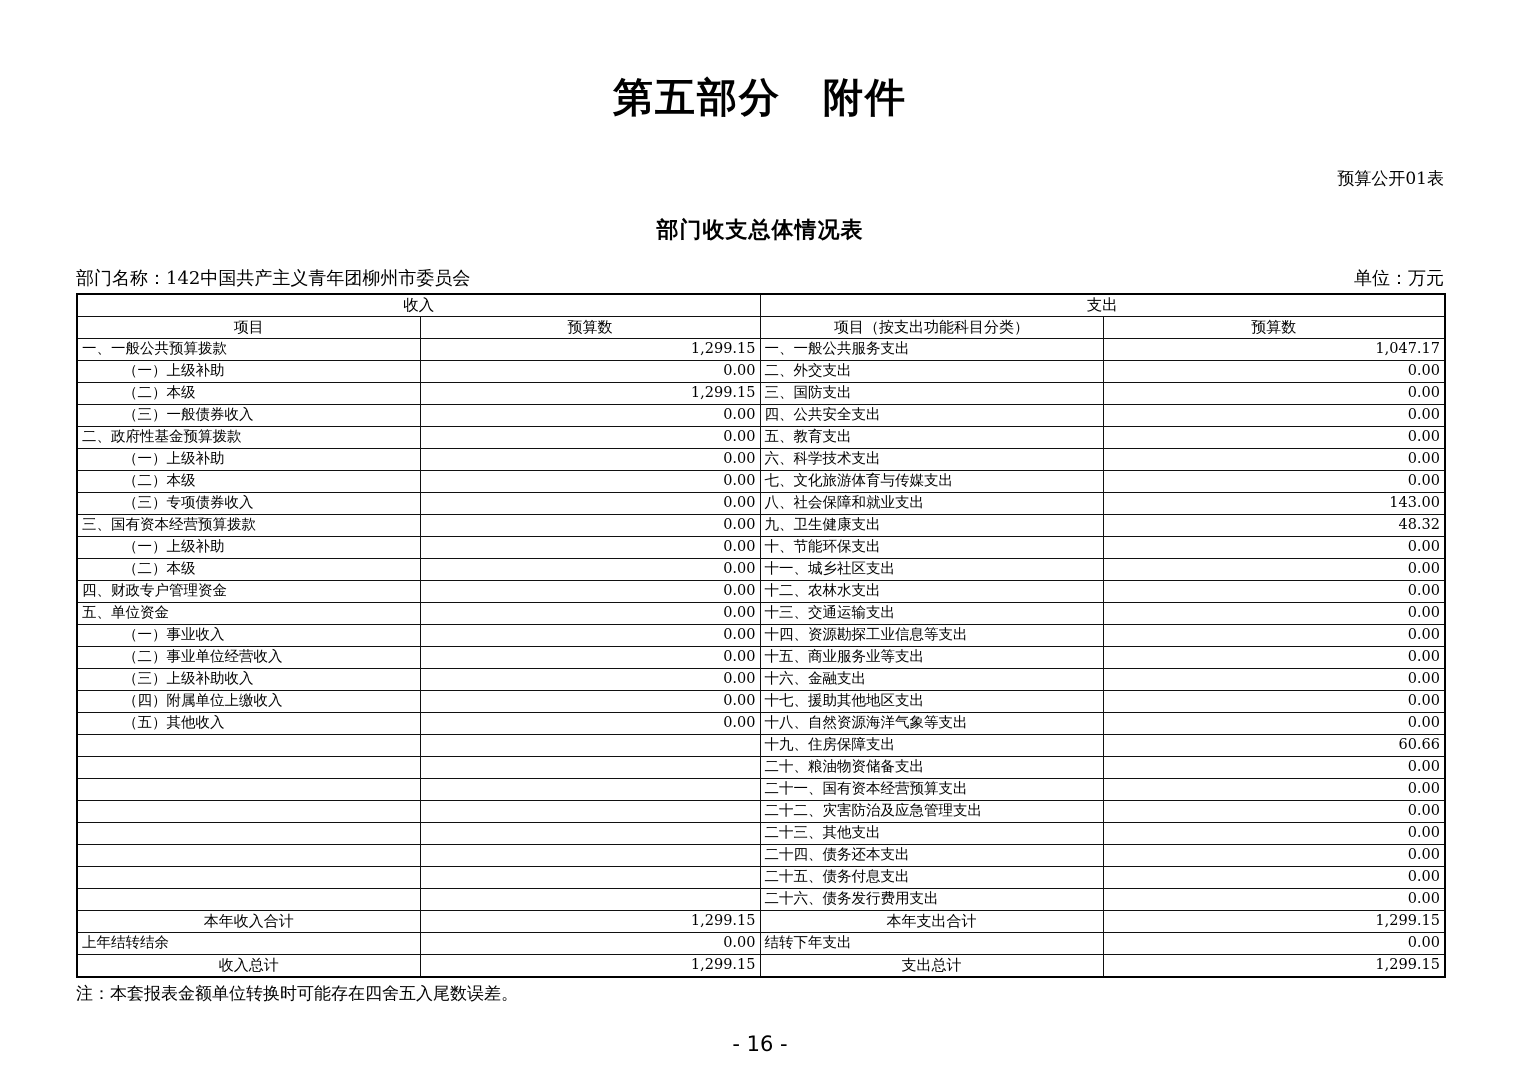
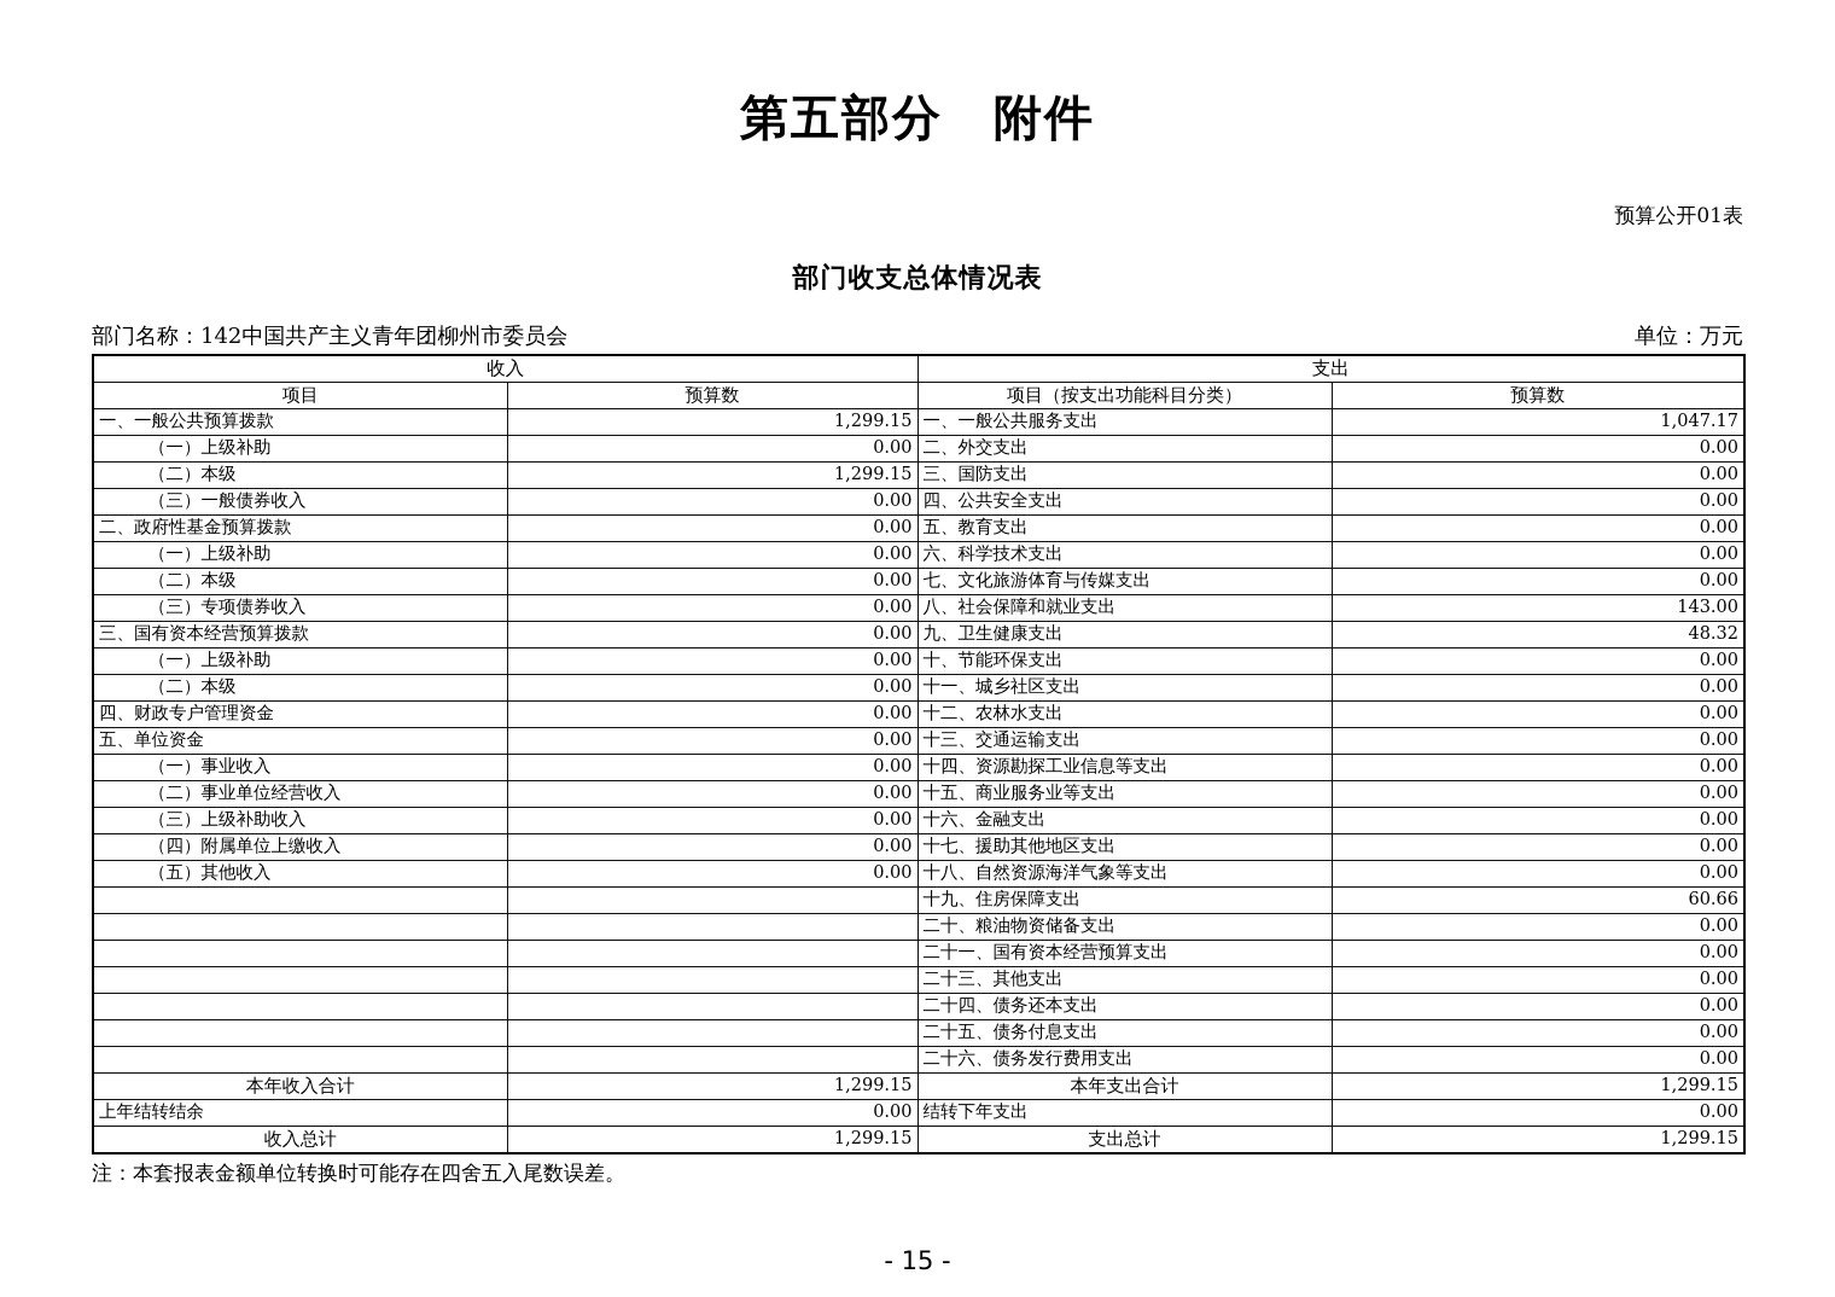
  第五部分 附件
  预算公开01表
  部门收支总体情况表
  部门名称：142中国共产主义青年团柳州市委员会
  单位：万元
  收入	支出
  项目	预算数	项目（按支出功能科目分类）	预算数
  一、一般公共预算拨款	1,299.15	一、一般公共服务支出	1,047.17
  （一）上级补助	0.00	二、外交支出	0.00
  （二）本级	1,299.15	三、国防支出	0.00
  （三）一般债券收入	0.00	四、公共安全支出	0.00
  二、政府性基金预算拨款	0.00	五、教育支出	0.00
  （一）上级补助	0.00	六、科学技术支出	0.00
  （二）本级	0.00	七、文化旅游体育与传媒支出	0.00
  （三）专项债券收入	0.00	八、社会保障和就业支出	143.00
  三、国有资本经营预算拨款	0.00	九、卫生健康支出	48.32
  （一）上级补助	0.00	十、节能环保支出	0.00
  （二）本级	0.00	十一、城乡社区支出	0.00
  四、财政专户管理资金	0.00	十二、农林水支出	0.00
  五、单位资金	0.00	十三、交通运输支出	0.00
  （一）事业收入	0.00	十四、资源勘探工业信息等支出	0.00
  （二）事业单位经营收入	0.00	十五、商业服务业等支出	0.00
  （三）上级补助收入	0.00	十六、金融支出	0.00
  （四）附属单位上缴收入	0.00	十七、援助其他地区支出	0.00
  （五）其他收入	0.00	十八、自然资源海洋气象等支出	0.00
  		十九、住房保障支出	60.66
  		二十、粮油物资储备支出	0.00
  		二十一、国有资本经营预算支出	0.00
- 		二十二、灾害防治及应急管理支出	0.00
  		二十三、其他支出	0.00
  		二十四、债务还本支出	0.00
  		二十五、债务付息支出	0.00
  		二十六、债务发行费用支出	0.00
  本年收入合计	1,299.15	本年支出合计	1,299.15
  上年结转结余	0.00	结转下年支出	0.00
  收入总计	1,299.15	支出总计	1,299.15
  注：本套报表金额单位转换时可能存在四舍五入尾数误差。
- - 16 -
+ - 15 -
